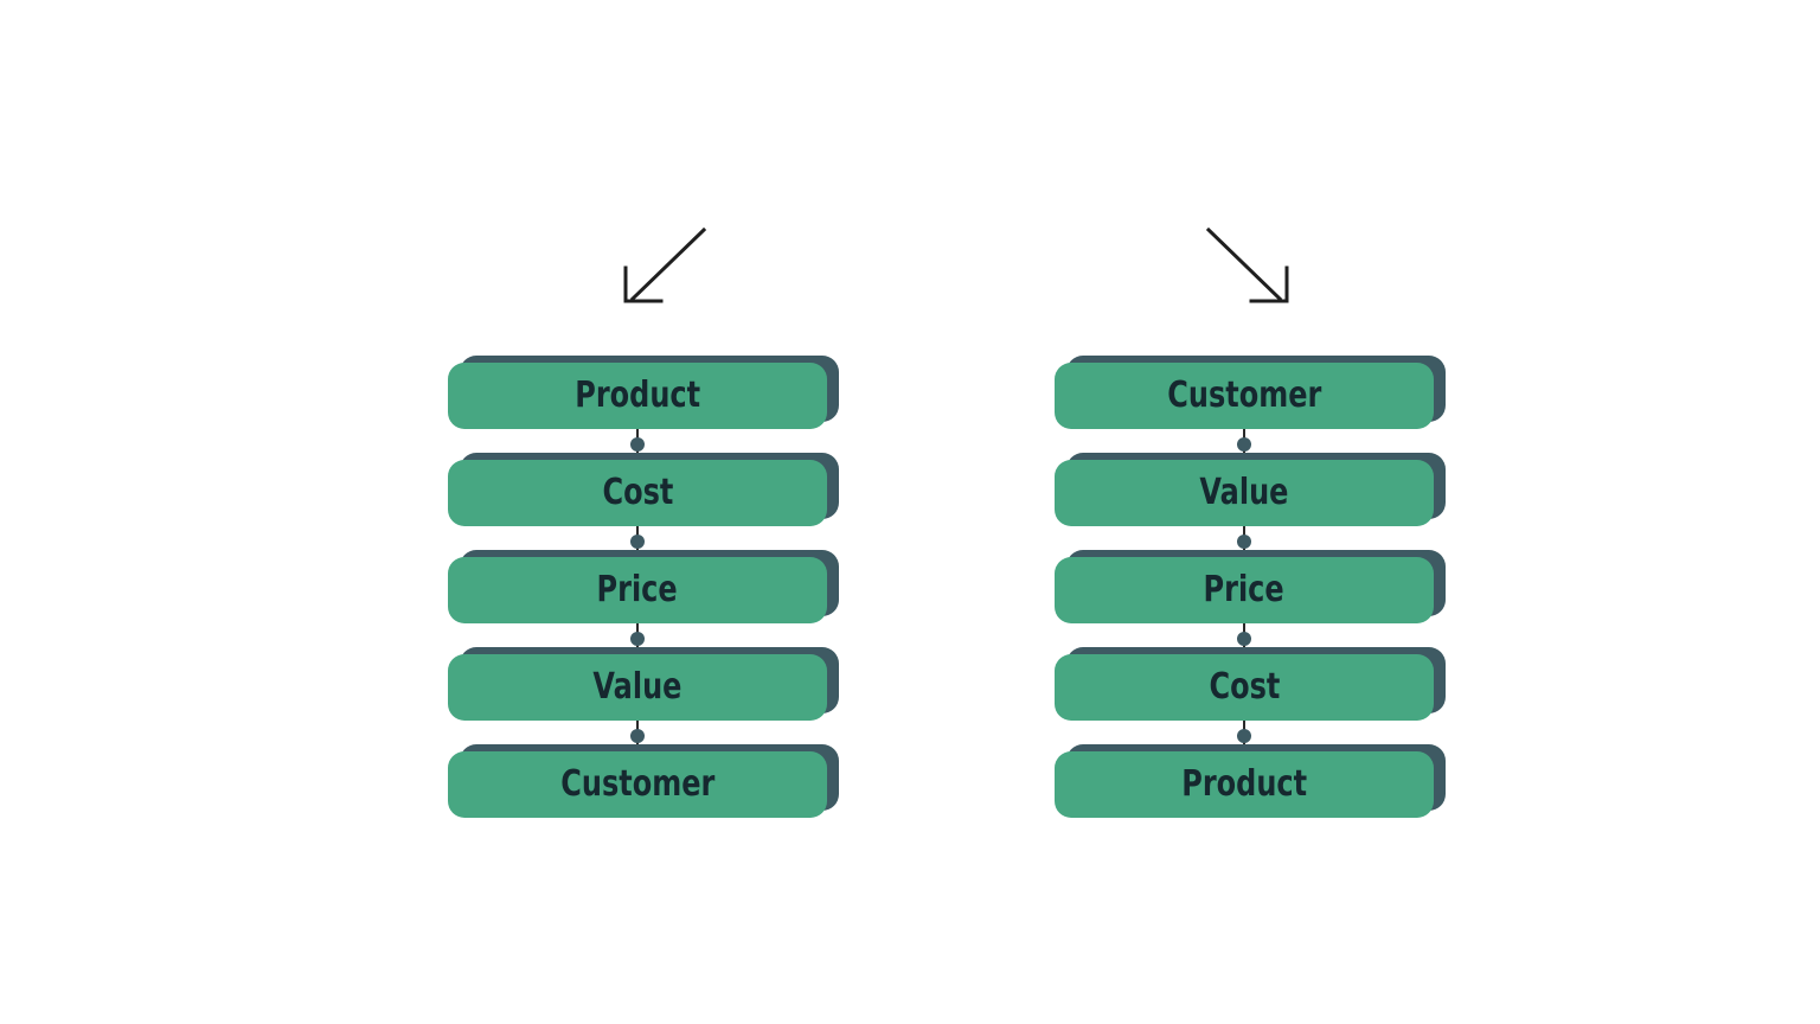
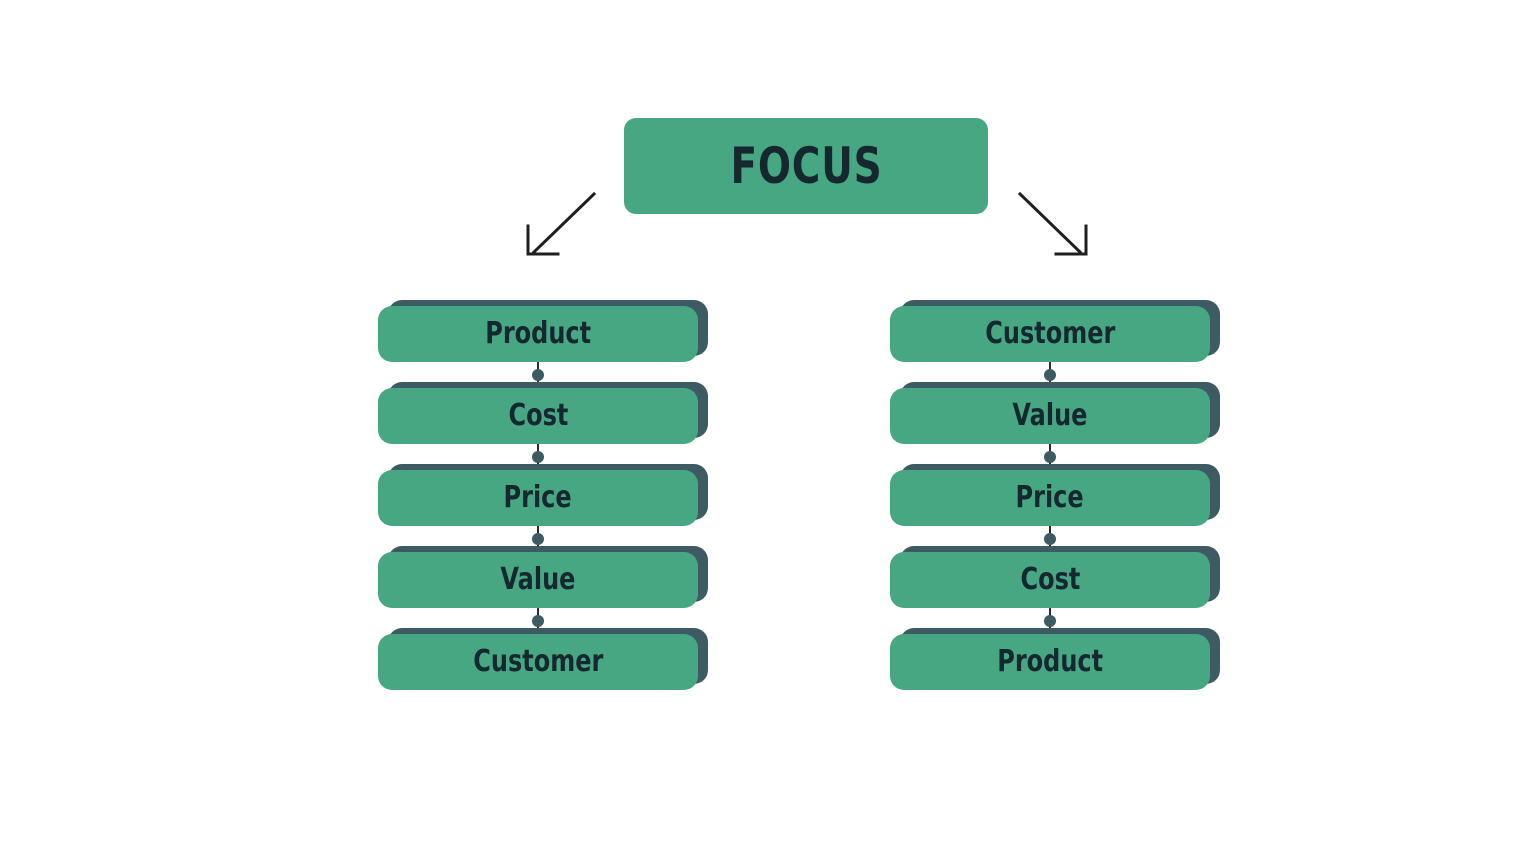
+ FOCUS
  Product
  Cost
  Price
  Value
  Customer
  Customer
  Value
  Price
  Cost
  Product
